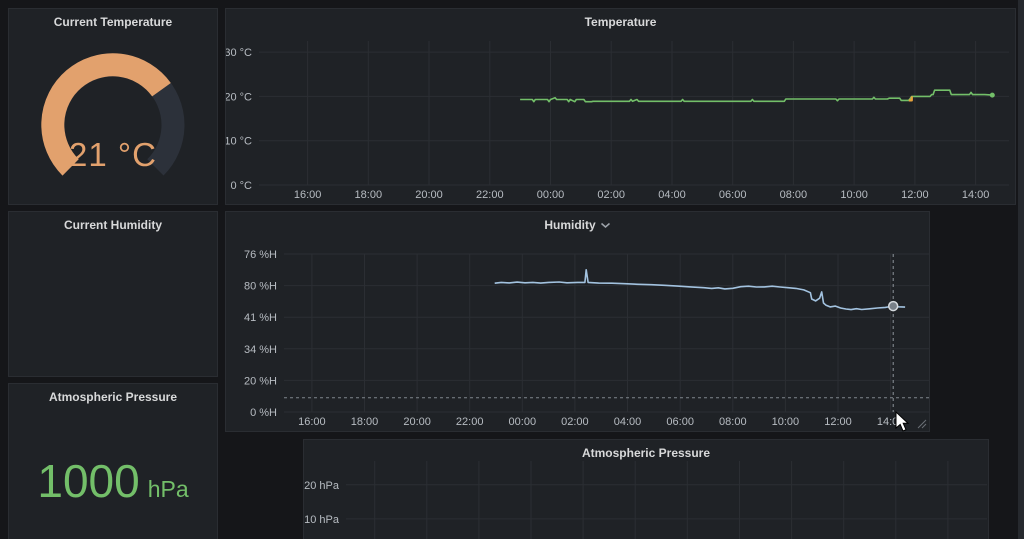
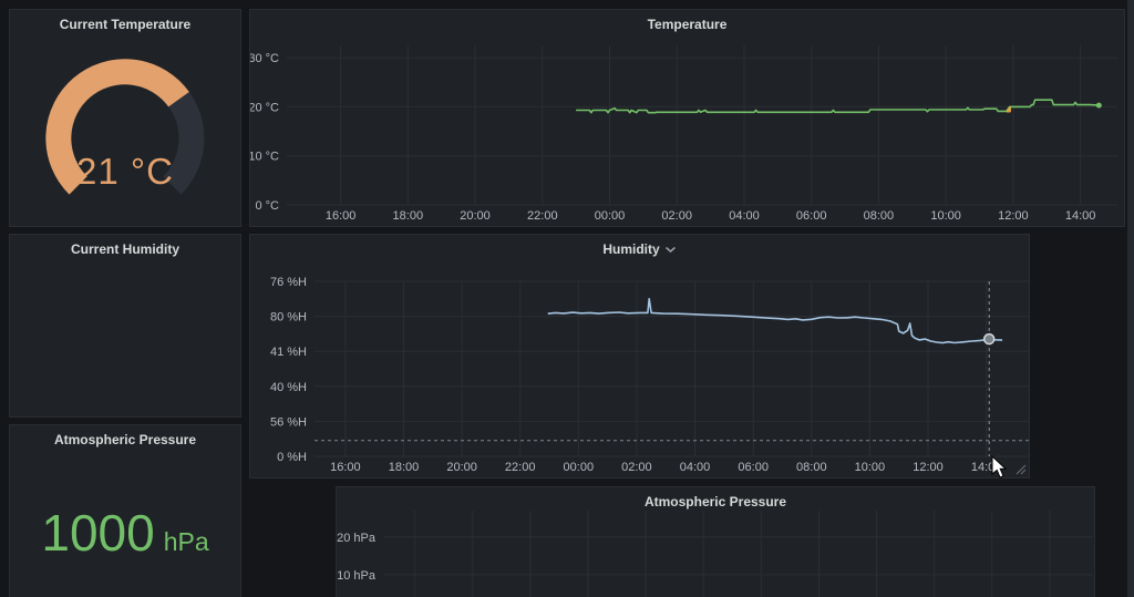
  Current Temperature
  21 °C
  Current Humidity
  Atmospheric Pressure
  1000 hPa
  Temperature
  16:00
  18:00
  20:00
  22:00
  00:00
  02:00
  04:00
  06:00
  08:00
  10:00
  12:00
  14:00
  0 °C
  10 °C
  20 °C
  30 °C
  Humidity
  16:00
  18:00
  20:00
  22:00
  00:00
  02:00
  04:00
  06:00
  08:00
  10:00
  12:00
  14:0
  0 %H
- 20 %H
+ 56 %H
- 34 %H
+ 40 %H
  41 %H
  80 %H
  76 %H
  Atmospheric Pressure
  20 hPa
  10 hPa
